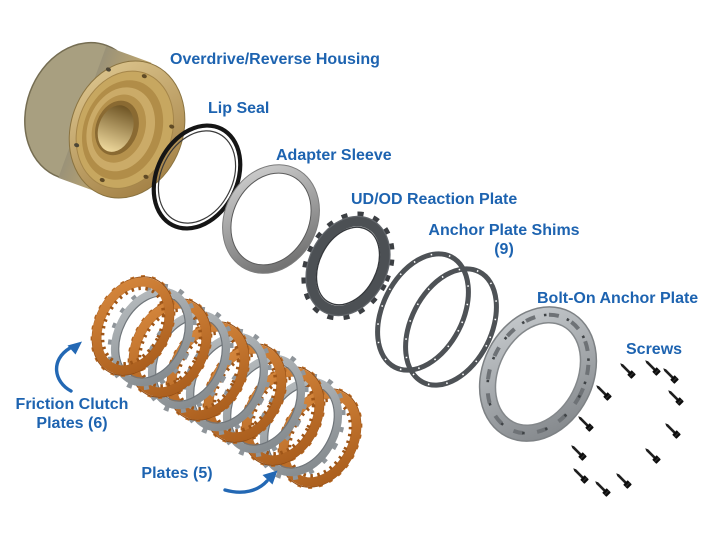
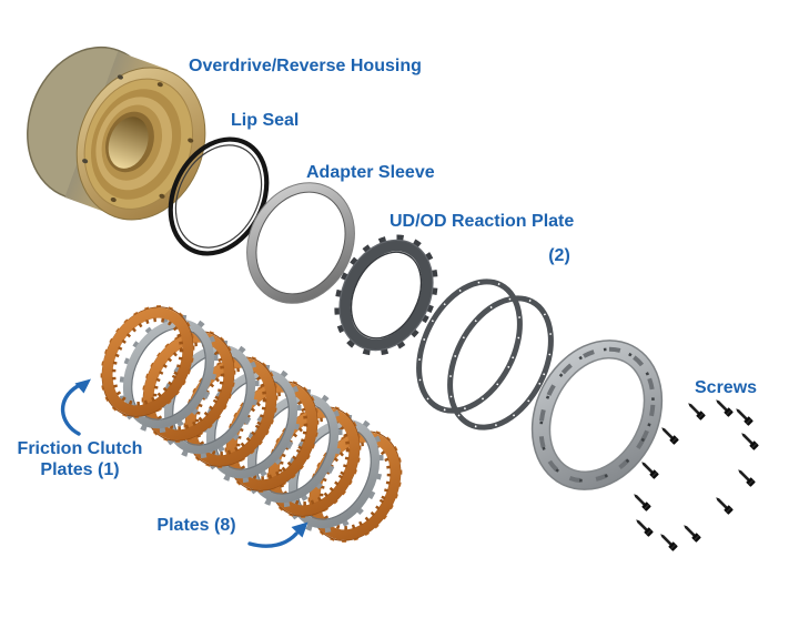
  Overdrive/Reverse Housing
  Lip Seal
  Adapter Sleeve
  UD/OD Reaction Plate
- Anchor Plate Shims
- (9)
+ (2)
- Bolt-On Anchor Plate
  Screws
  Friction Clutch
- Plates (6)
+ Plates (1)
- Plates (5)
+ Plates (8)
